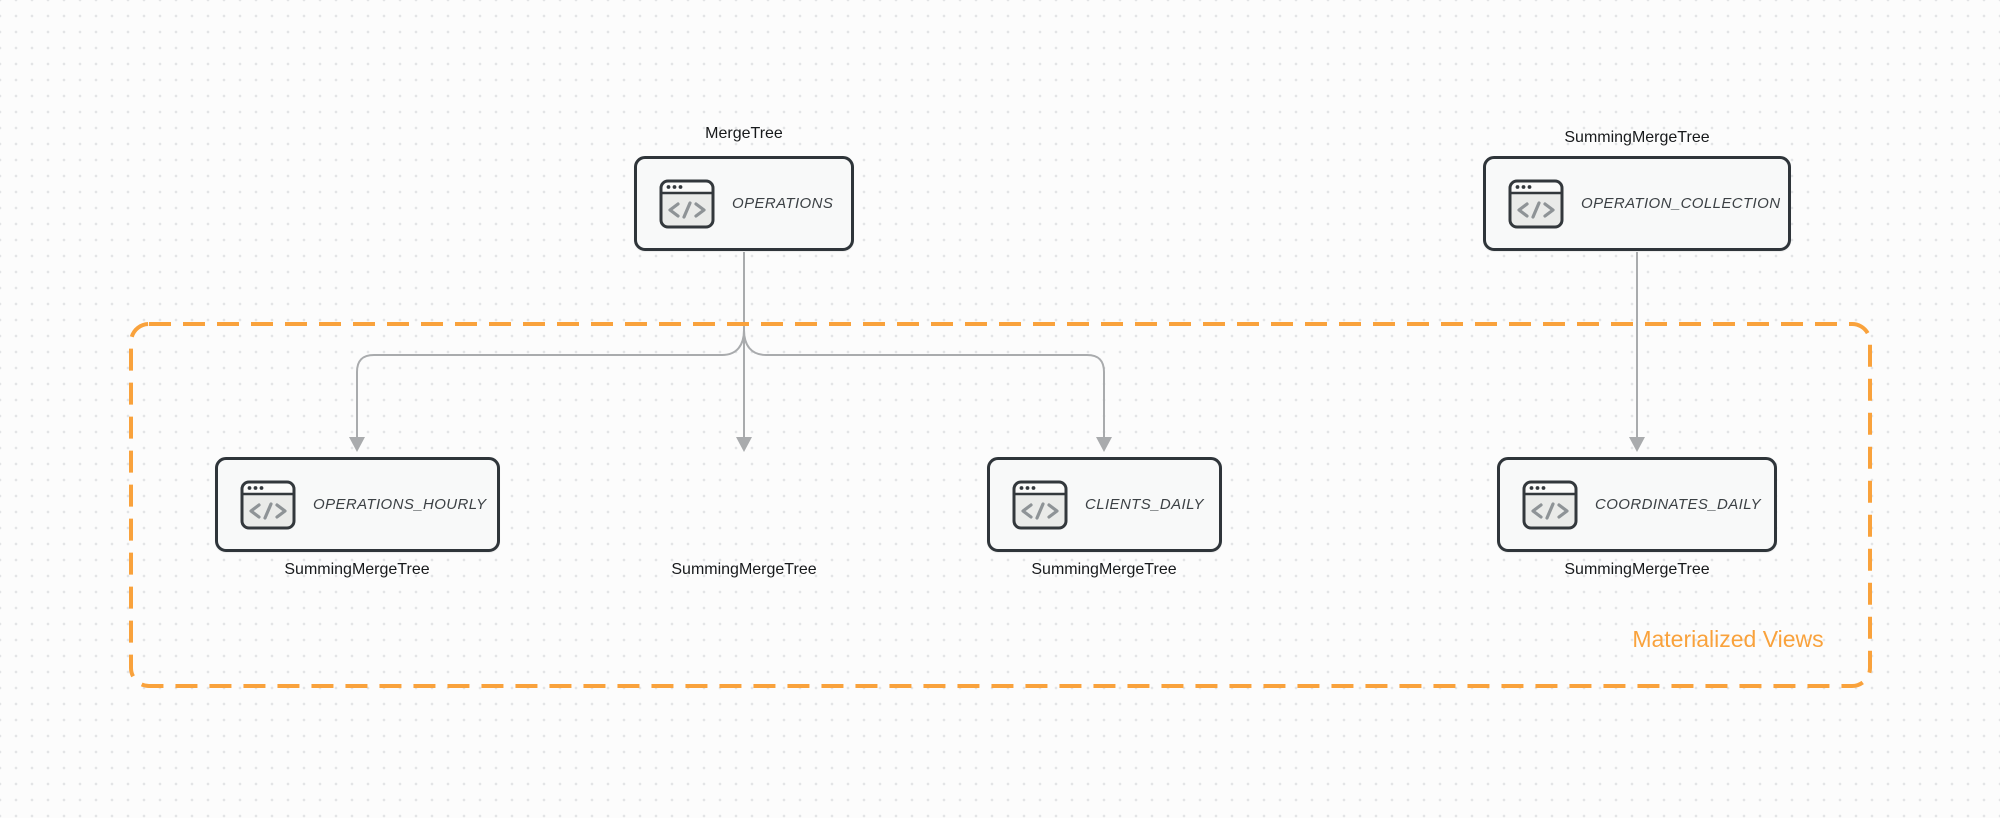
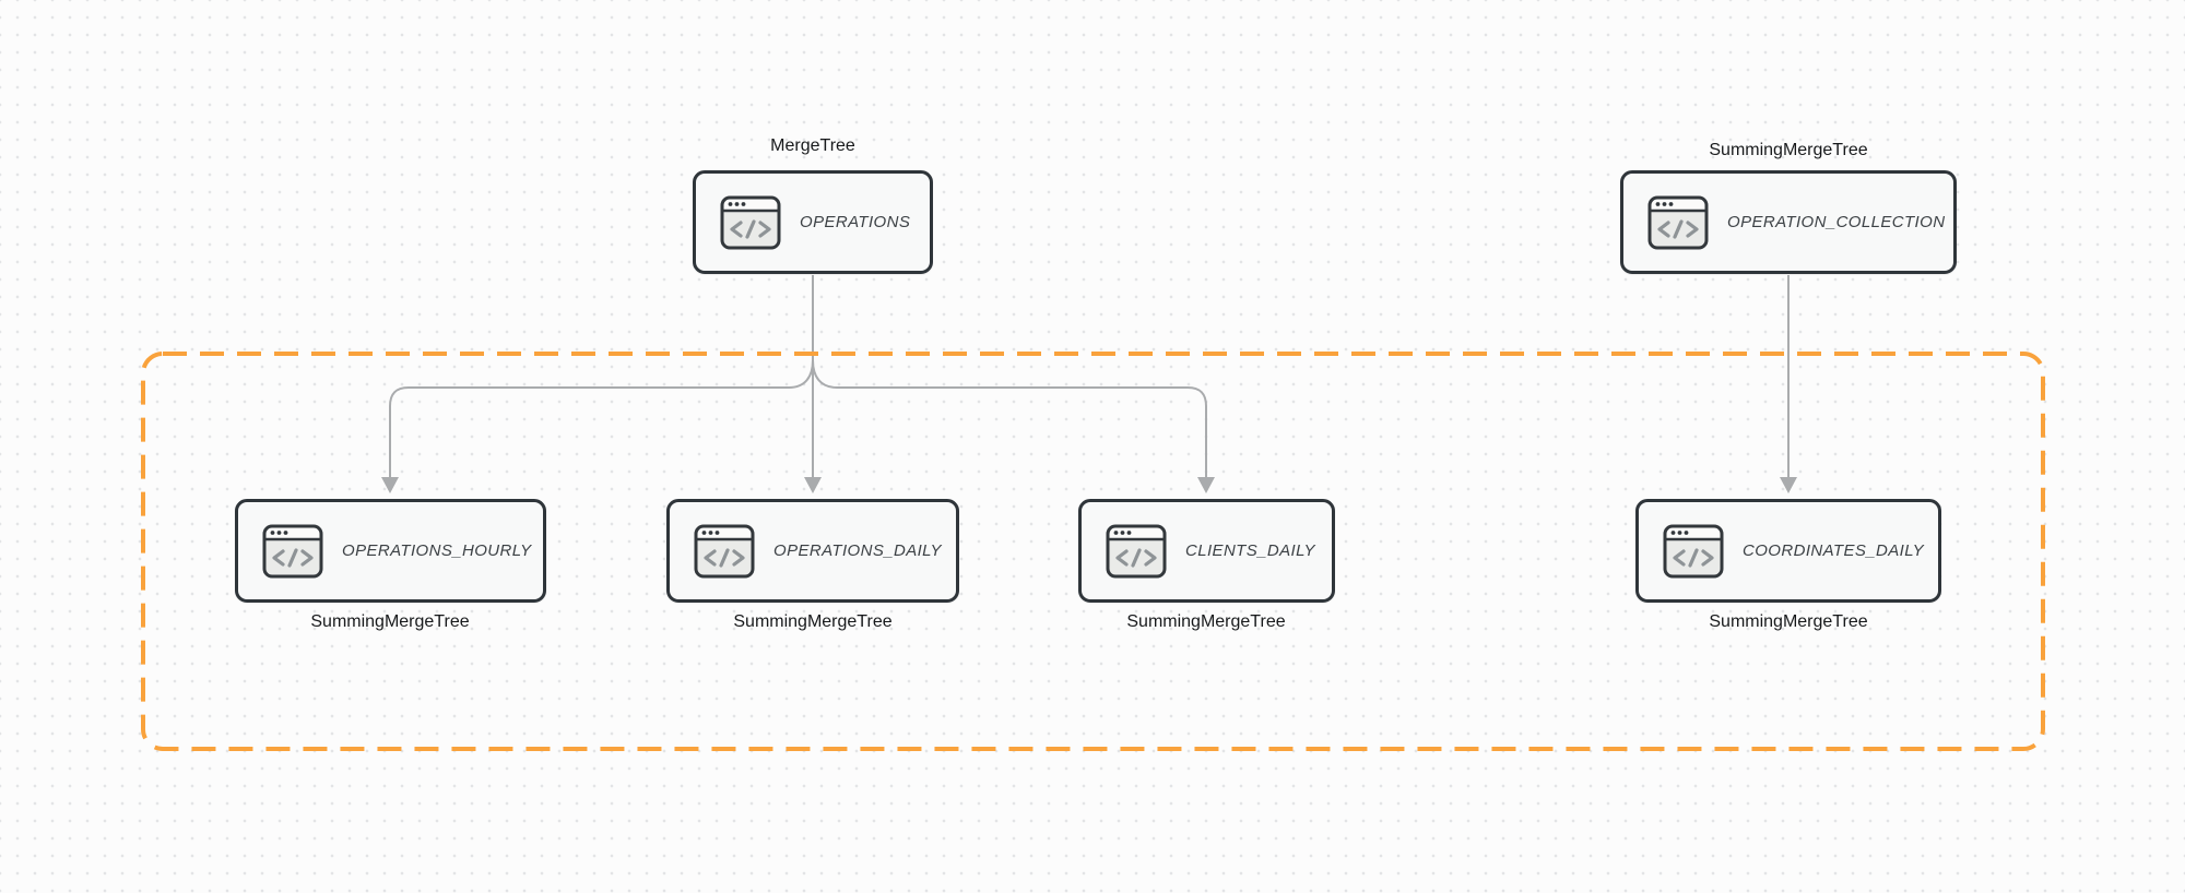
  MergeTree
  SummingMergeTree
  SummingMergeTree
  SummingMergeTree
  SummingMergeTree
  SummingMergeTree
  OPERATIONS
  OPERATION_COLLECTION
  OPERATIONS_HOURLY
+ OPERATIONS_DAILY
  CLIENTS_DAILY
  COORDINATES_DAILY
- Materialized Views
